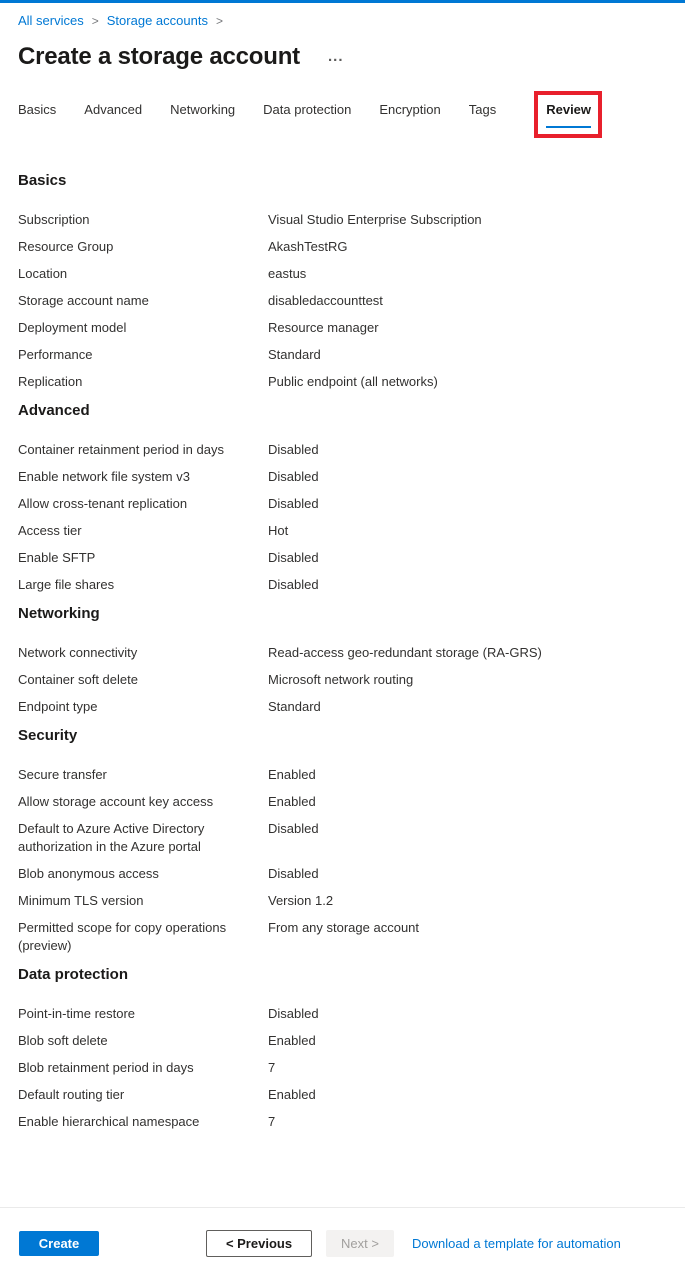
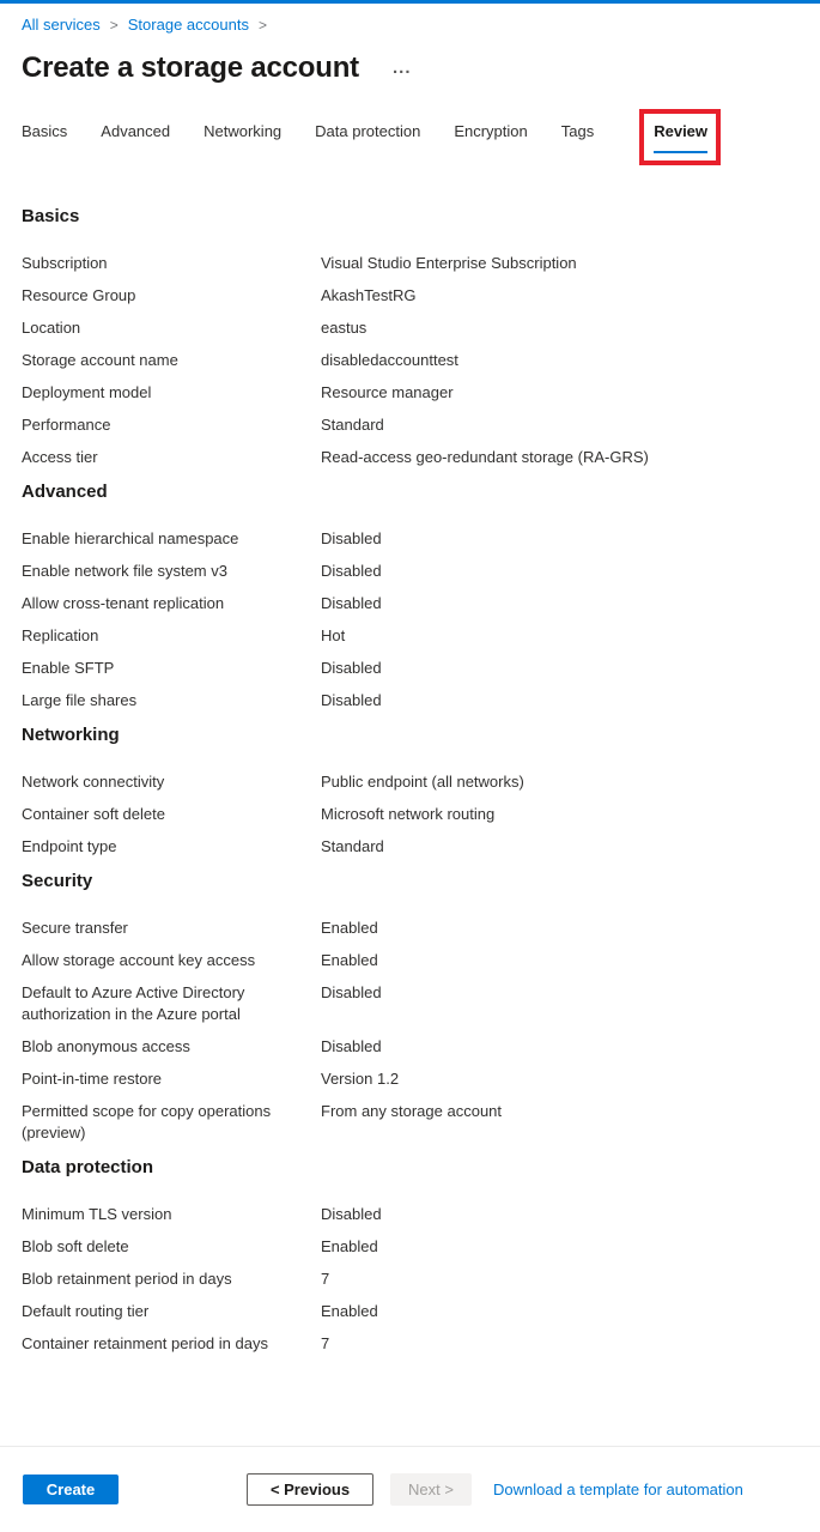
  All services
  >
  Storage accounts
  >
  Create a storage account
  ...
  Basics
  Advanced
  Networking
  Data protection
  Encryption
  Tags
  Review
  Basics
  Subscription
  Visual Studio Enterprise Subscription
  Resource Group
  AkashTestRG
  Location
  eastus
  Storage account name
  disabledaccounttest
  Deployment model
  Resource manager
  Performance
  Standard
- Replication
+ Access tier
- Public endpoint (all networks)
+ Read-access geo-redundant storage (RA-GRS)
  Advanced
- Container retainment period in days
+ Enable hierarchical namespace
  Disabled
  Enable network file system v3
  Disabled
  Allow cross-tenant replication
  Disabled
- Access tier
+ Replication
  Hot
  Enable SFTP
  Disabled
  Large file shares
  Disabled
  Networking
  Network connectivity
- Read-access geo-redundant storage (RA-GRS)
+ Public endpoint (all networks)
  Container soft delete
  Microsoft network routing
  Endpoint type
  Standard
  Security
  Secure transfer
  Enabled
  Allow storage account key access
  Enabled
  Default to Azure Active Directory authorization in the Azure portal
  Disabled
  Blob anonymous access
  Disabled
- Minimum TLS version
+ Point-in-time restore
  Version 1.2
  Permitted scope for copy operations (preview)
  From any storage account
  Data protection
- Point-in-time restore
+ Minimum TLS version
  Disabled
  Blob soft delete
  Enabled
  Blob retainment period in days
  7
  Default routing tier
  Enabled
- Enable hierarchical namespace
+ Container retainment period in days
  7
  Create
  < Previous
  Next >
  Download a template for automation
